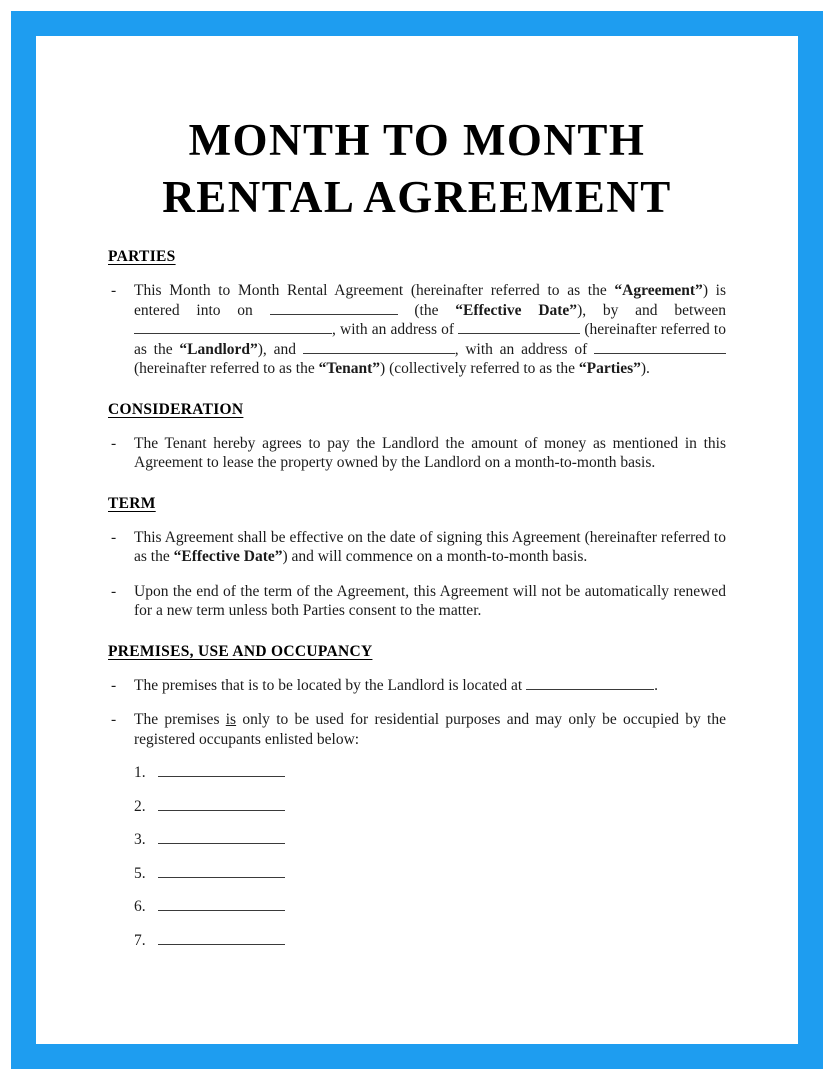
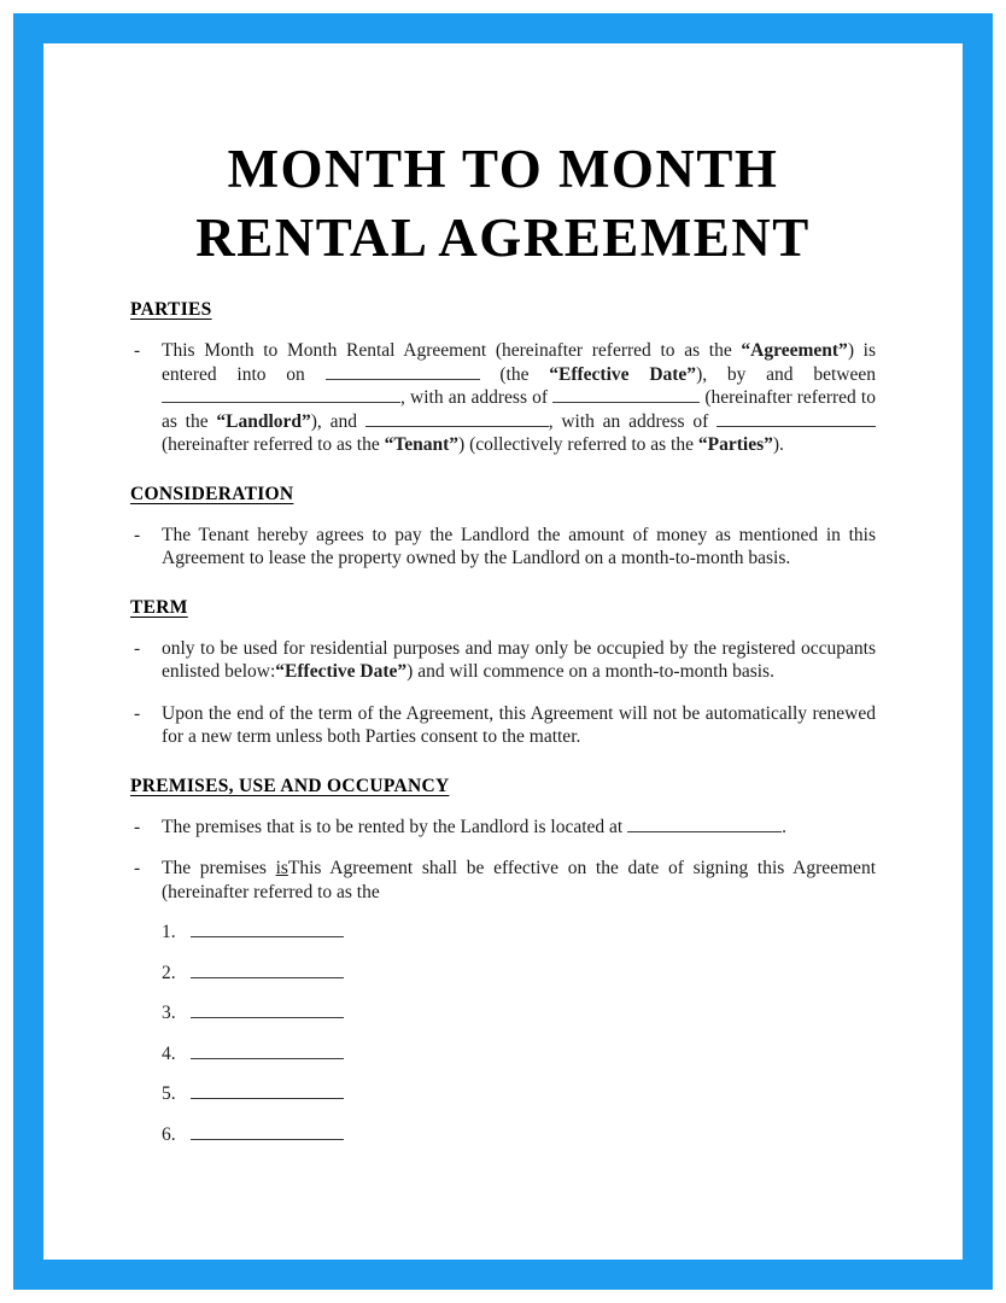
  MONTH TO MONTH
  RENTAL AGREEMENT
  PARTIES
  -
  This Month to Month Rental Agreement (hereinafter referred to as the “Agreement”) is entered into on (the “Effective Date”), by and between , with an address of (hereinafter referred to as the “Landlord”), and , with an address of (hereinafter referred to as the “Tenant”) (collectively referred to as the “Parties”).
  CONSIDERATION
  -
  The Tenant hereby agrees to pay the Landlord the amount of money as mentioned in this Agreement to lease the property owned by the Landlord on a month-to-month basis.
  TERM
  -
- This Agreement shall be effective on the date of signing this Agreement (hereinafter referred to as the “Effective Date”) and will commence on a month-to-month basis.
+ only to be used for residential purposes and may only be occupied by the registered occupants enlisted below:“Effective Date”) and will commence on a month-to-month basis.
  -
  Upon the end of the term of the Agreement, this Agreement will not be automatically renewed for a new term unless both Parties consent to the matter.
  PREMISES, USE AND OCCUPANCY
  -
- The premises that is to be located by the Landlord is located at .
+ The premises that is to be rented by the Landlord is located at .
  -
- The premises is only to be used for residential purposes and may only be occupied by the registered occupants enlisted below:
+ The premises isThis Agreement shall be effective on the date of signing this Agreement (hereinafter referred to as the
  1.
  2.
  3.
+ 4.
  5.
  6.
- 7.
